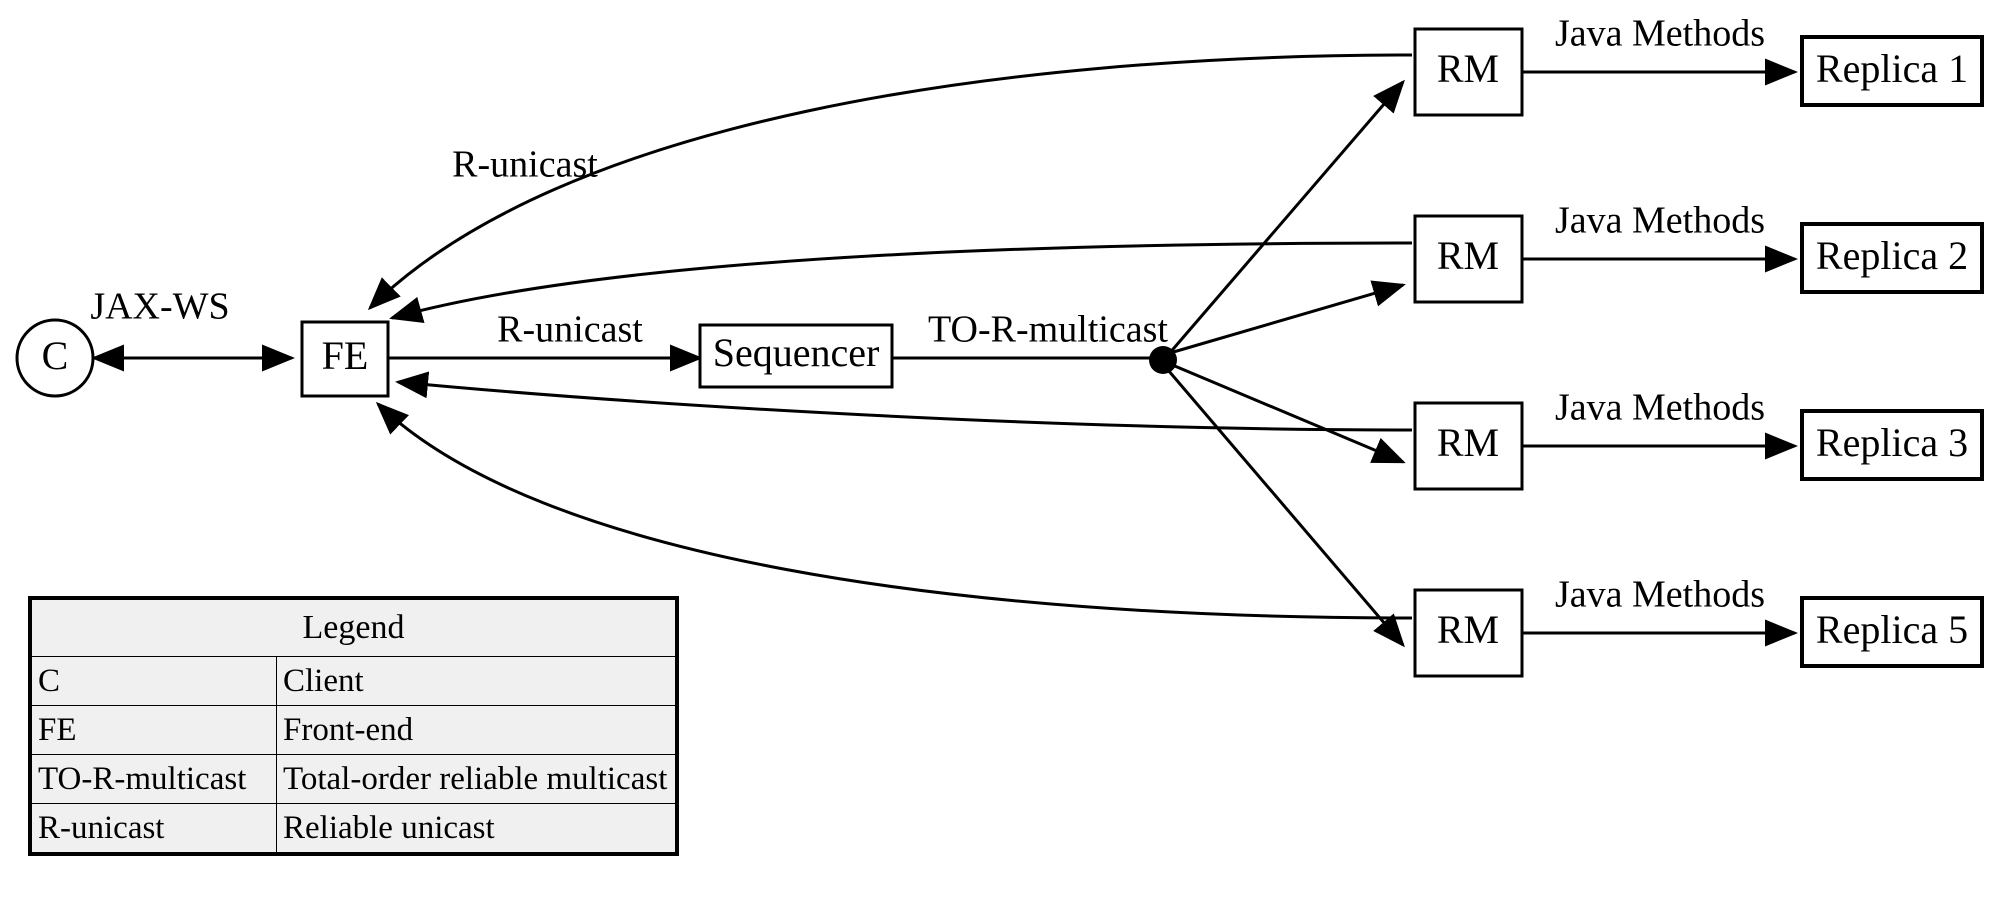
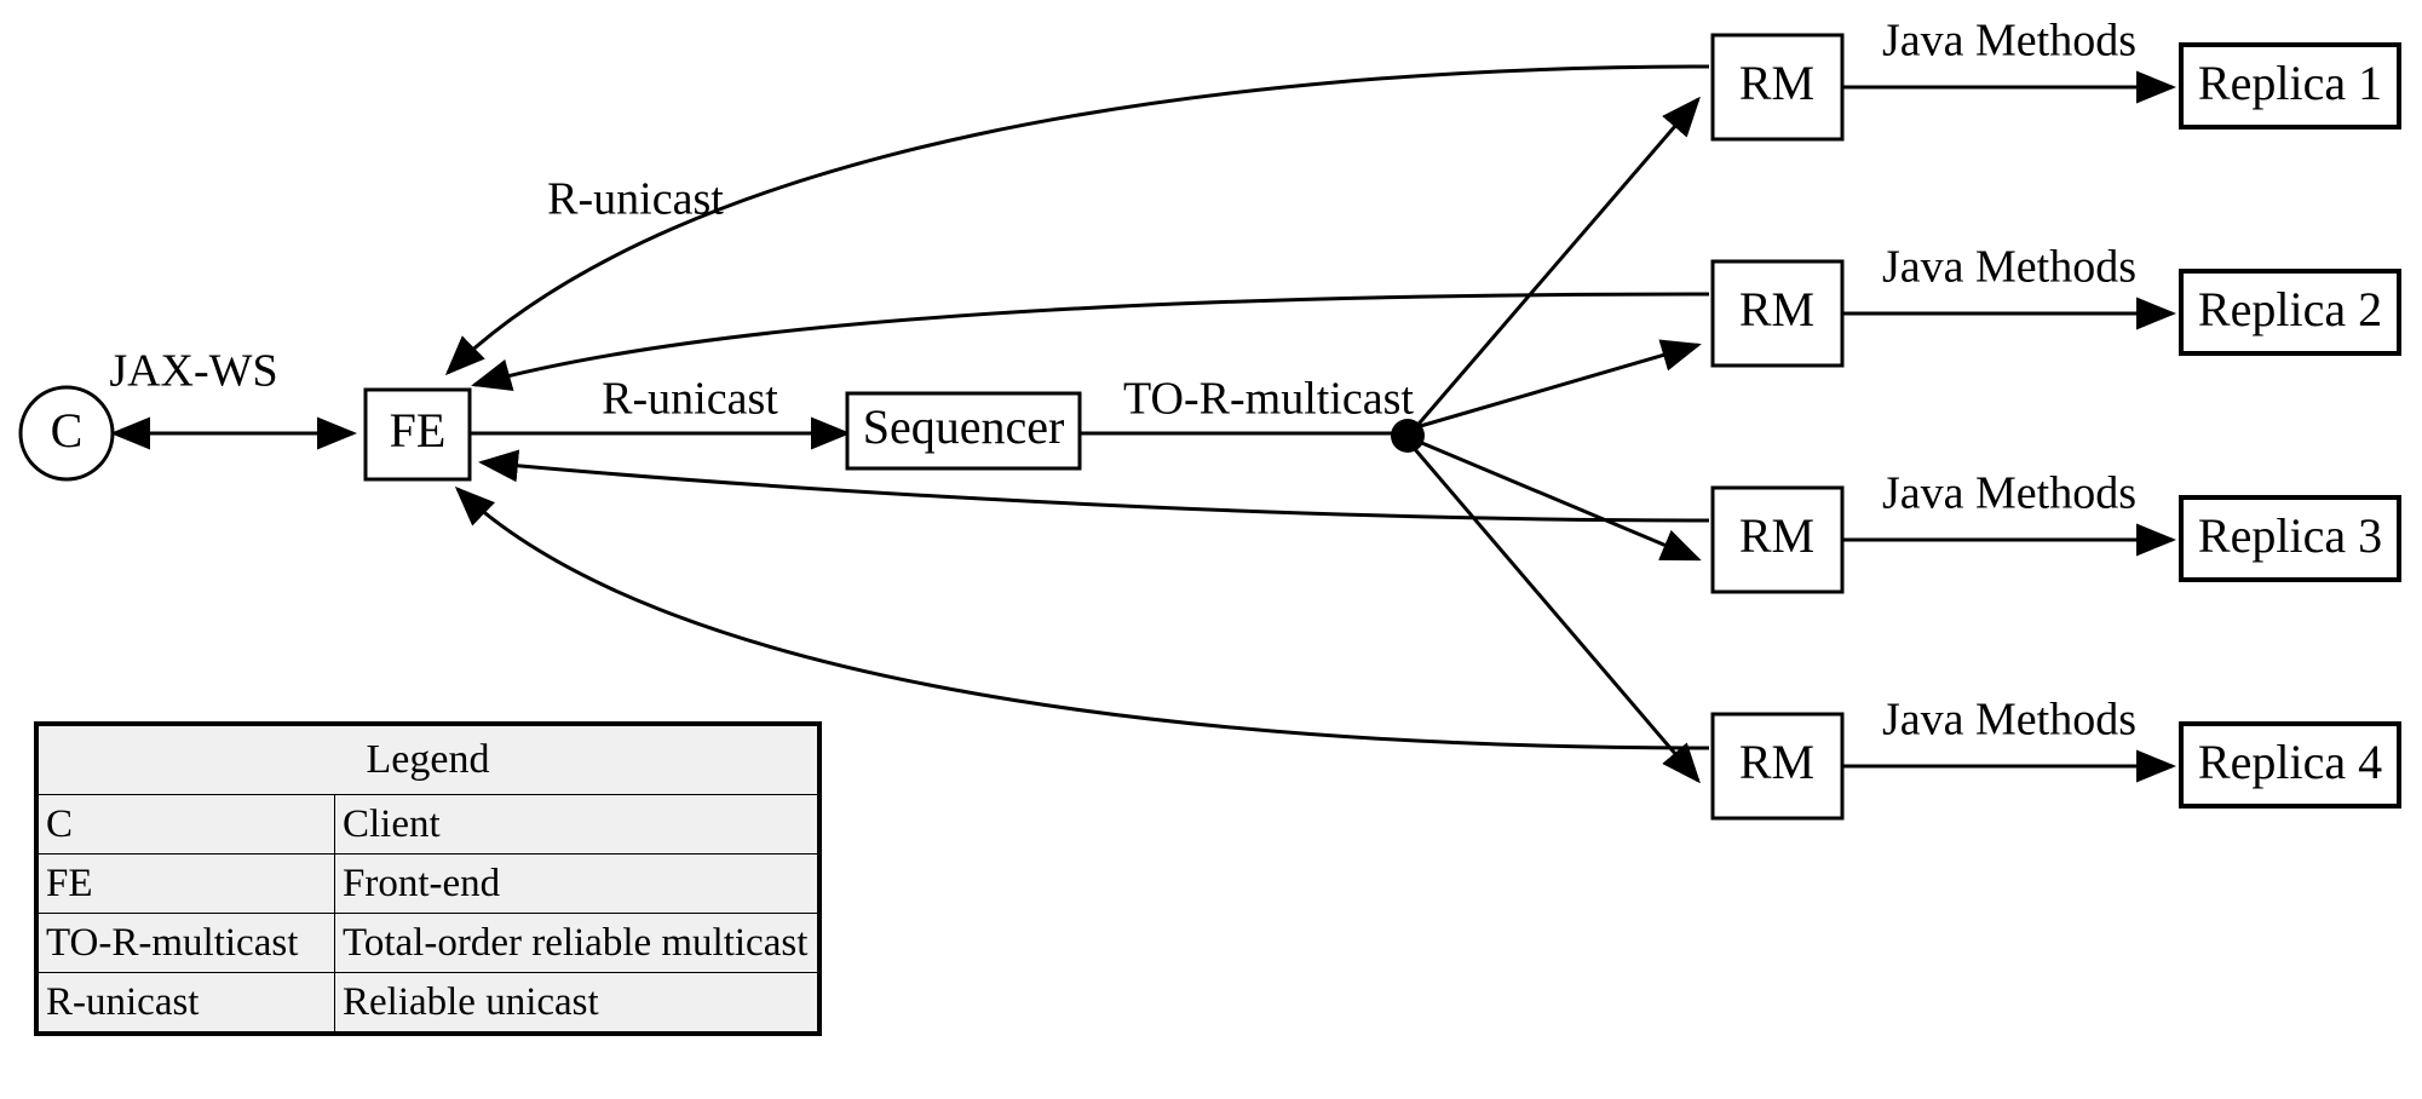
  C
  FE
  Sequencer
  RM
  RM
  RM
  RM
  Replica 1
  Replica 2
  Replica 3
- Replica 5
+ Replica 4
  JAX-WS
  R-unicast
  R-unicast
  TO-R-multicast
  Java Methods
  Java Methods
  Java Methods
  Java Methods
  Legend
  C	Client
  FE	Front-end
  TO-R-multicast	Total-order reliable multicast
  R-unicast	Reliable unicast
